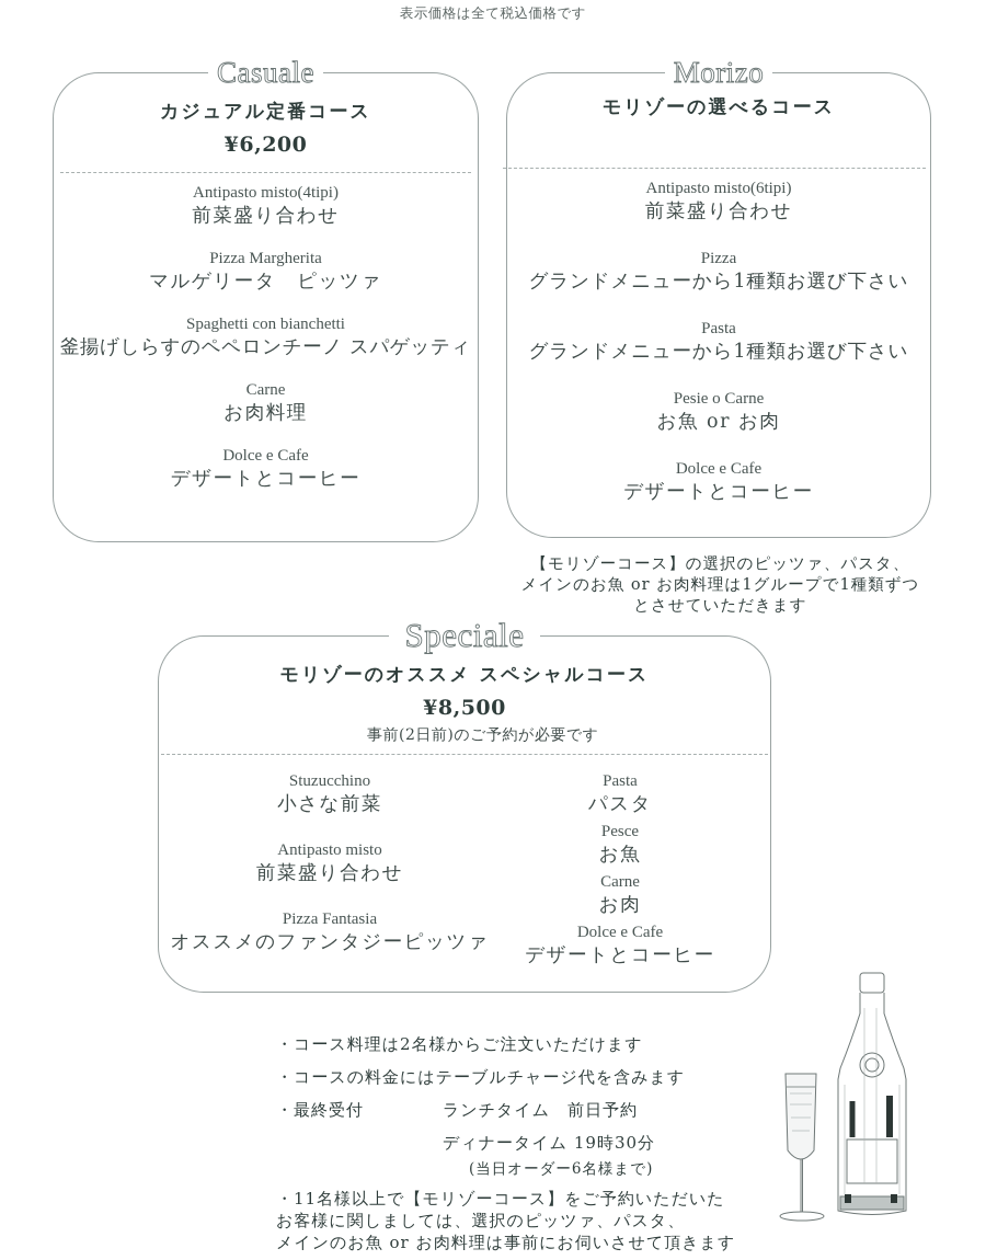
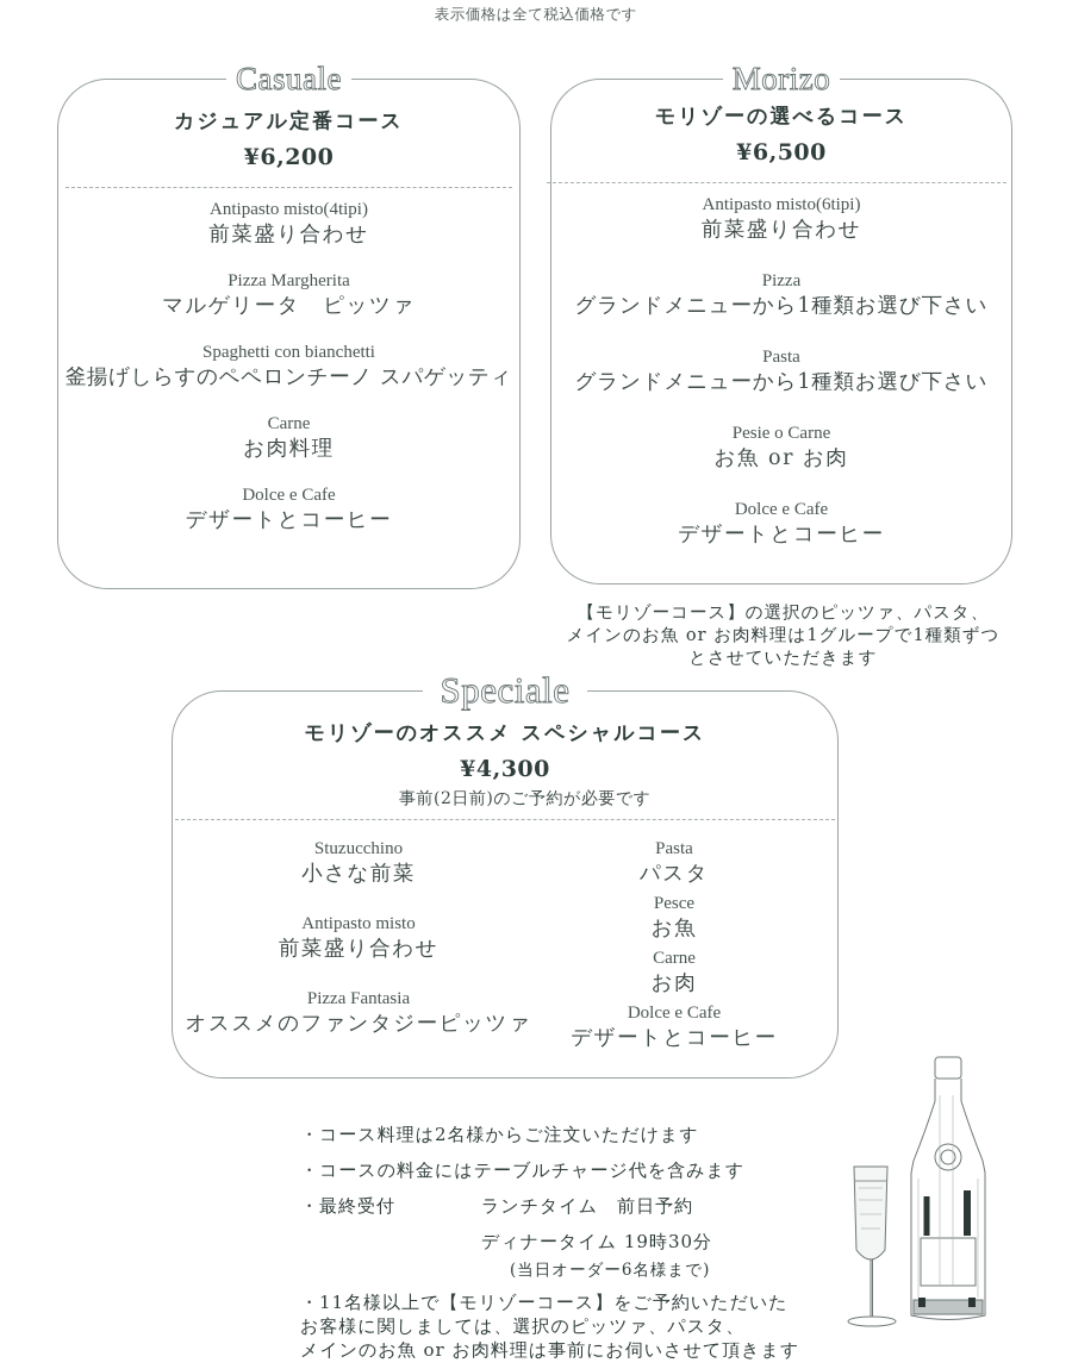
  表示価格は全て税込価格です
  Casuale
  カジュアル定番コース
  ¥6,200
  Antipasto misto(4tipi)
  前菜盛り合わせ
  Pizza Margherita
  マルゲリータ ピッツァ
  Spaghetti con bianchetti
  釜揚げしらすのペペロンチーノ スパゲッティ
  Carne
  お肉料理
  Dolce e Cafe
  デザートとコーヒー
  Morizo
  モリゾーの選べるコース
+ ¥6,500
  Antipasto misto(6tipi)
  前菜盛り合わせ
  Pizza
  グランドメニューから1種類お選び下さい
  Pasta
  グランドメニューから1種類お選び下さい
  Pesie o Carne
  お魚 or お肉
  Dolce e Cafe
  デザートとコーヒー
  【モリゾーコース】の選択のピッツァ、パスタ、
  メインのお魚 or お肉料理は1グループで1種類ずつ
  とさせていただきます
  Speciale
  モリゾーのオススメ スペシャルコース
- ¥8,500
+ ¥4,300
  事前(2日前)のご予約が必要です
  Stuzucchino
  小さな前菜
  Antipasto misto
  前菜盛り合わせ
  Pizza Fantasia
  オススメのファンタジーピッツァ
  Pasta
  パスタ
  Pesce
  お魚
  Carne
  お肉
  Dolce e Cafe
  デザートとコーヒー
  ・コース料理は2名様からご注文いただけます
  ・コースの料金にはテーブルチャージ代を含みます
  ・最終受付
  ランチタイム 前日予約
  ディナータイム 19時30分
  (当日オーダー6名様まで)
  ・11名様以上で【モリゾーコース】をご予約いただいた
  お客様に関しましては、選択のピッツァ、パスタ、
  メインのお魚 or お肉料理は事前にお伺いさせて頂きます
